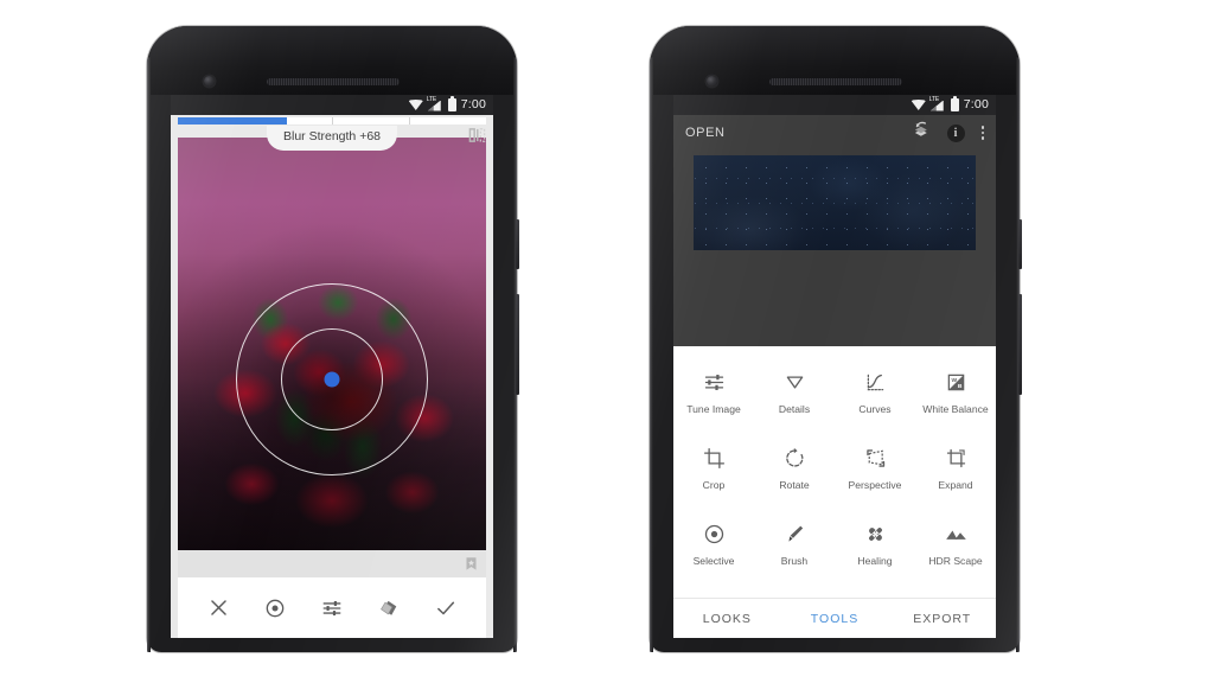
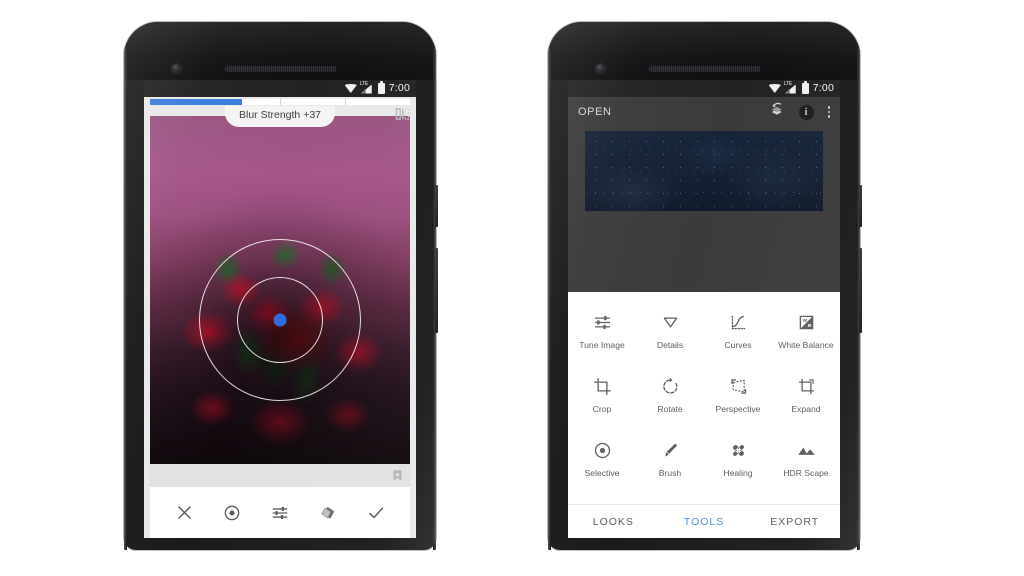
- Blur Strength +68
+ Blur Strength +37
